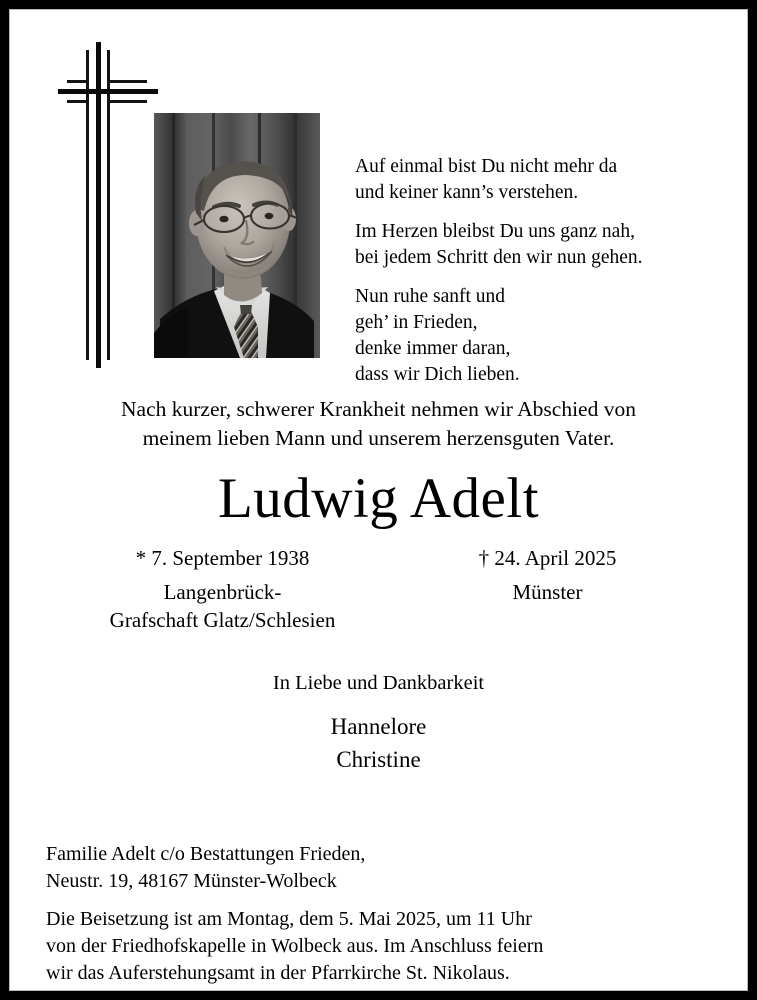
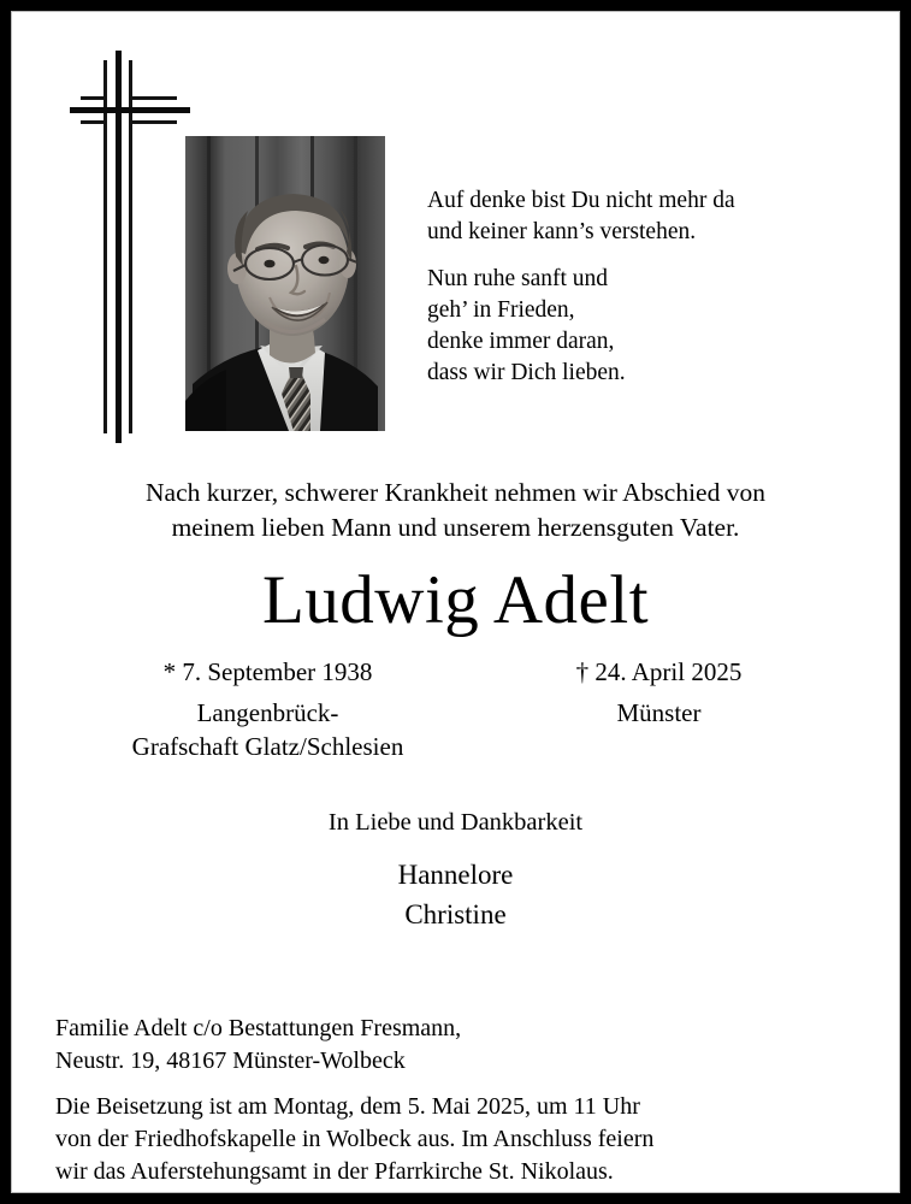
- Auf einmal bist Du nicht mehr da
+ Auf denke bist Du nicht mehr da
  und keiner kann’s verstehen.
- Im Herzen bleibst Du uns ganz nah,
- bei jedem Schritt den wir nun gehen.
  Nun ruhe sanft und
  geh’ in Frieden,
  denke immer daran,
  dass wir Dich lieben.
  Nach kurzer, schwerer Krankheit nehmen wir Abschied von
  meinem lieben Mann und unserem herzensguten Vater.
  Ludwig Adelt
  * 7. September 1938
  Langenbrück-
  Grafschaft Glatz/Schlesien
  † 24. April 2025
  Münster
  In Liebe und Dankbarkeit
  Hannelore
  Christine
- Familie Adelt c/o Bestattungen Frieden,
+ Familie Adelt c/o Bestattungen Fresmann,
  Neustr. 19, 48167 Münster-Wolbeck
  Die Beisetzung ist am Montag, dem 5. Mai 2025, um 11 Uhr
  von der Friedhofskapelle in Wolbeck aus. Im Anschluss feiern
  wir das Auferstehungsamt in der Pfarrkirche St. Nikolaus.
